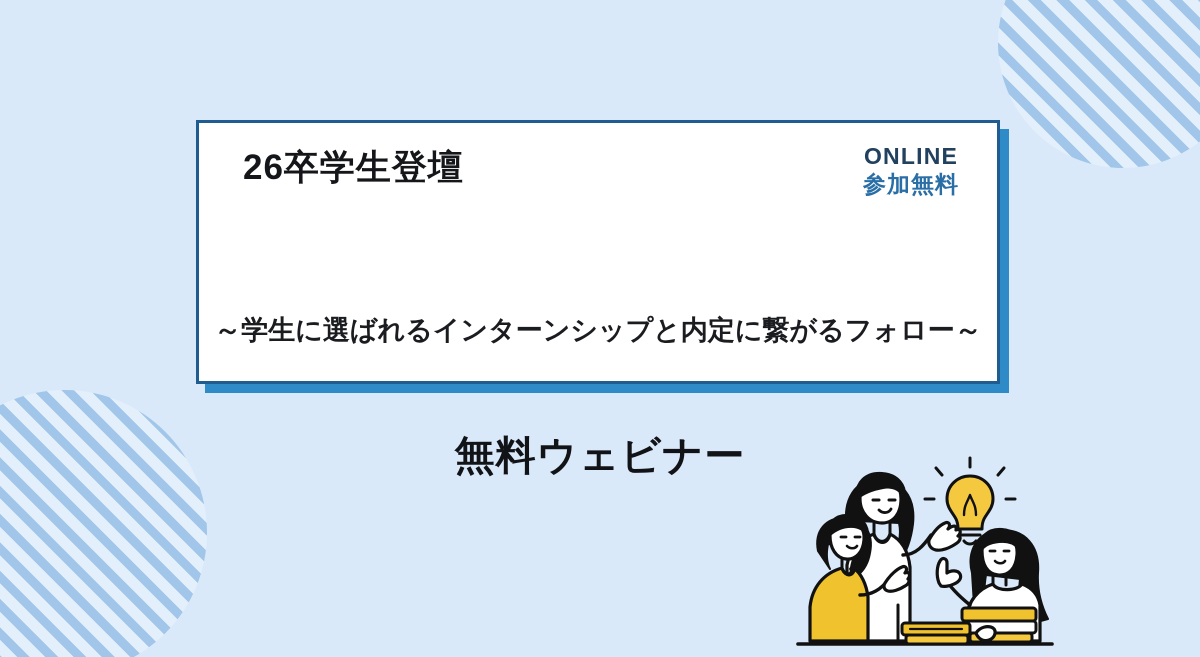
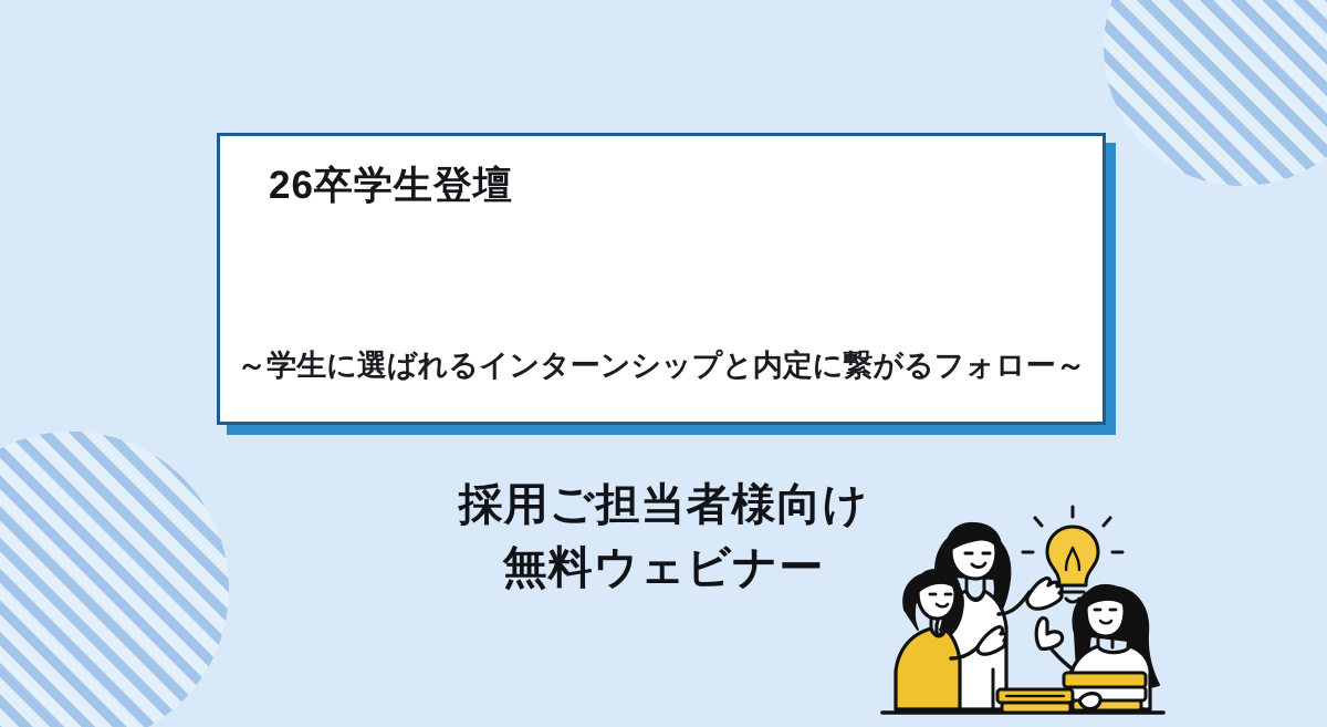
  26卒学生登壇
- ONLINE
- 参加無料
  ～学生に選ばれるインターンシップと内定に繋がるフォロー～
+ 採用ご担当者様向け
  無料ウェビナー
